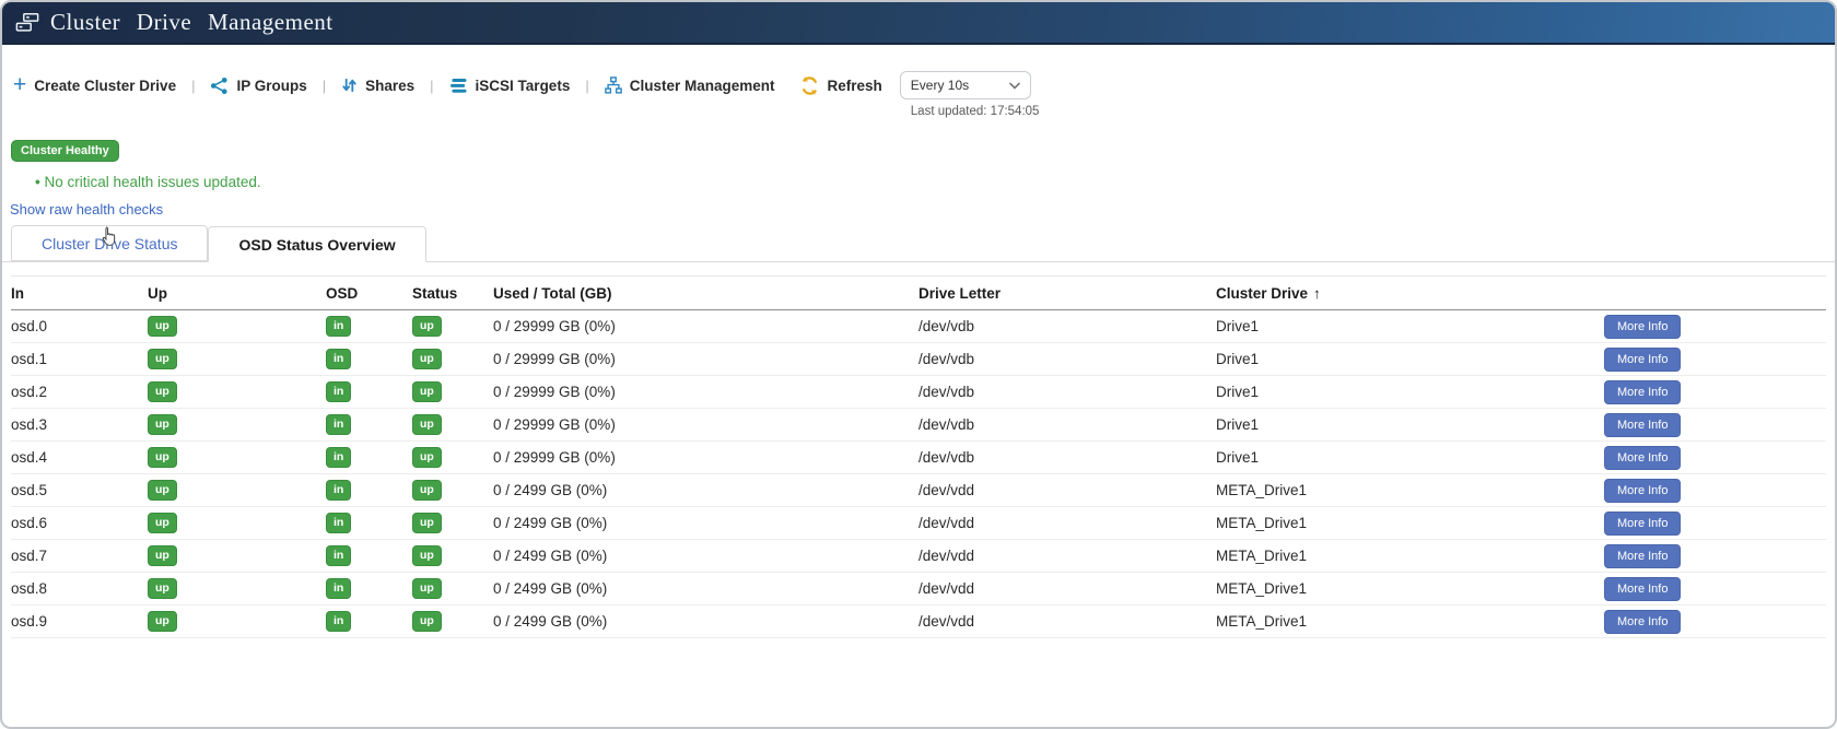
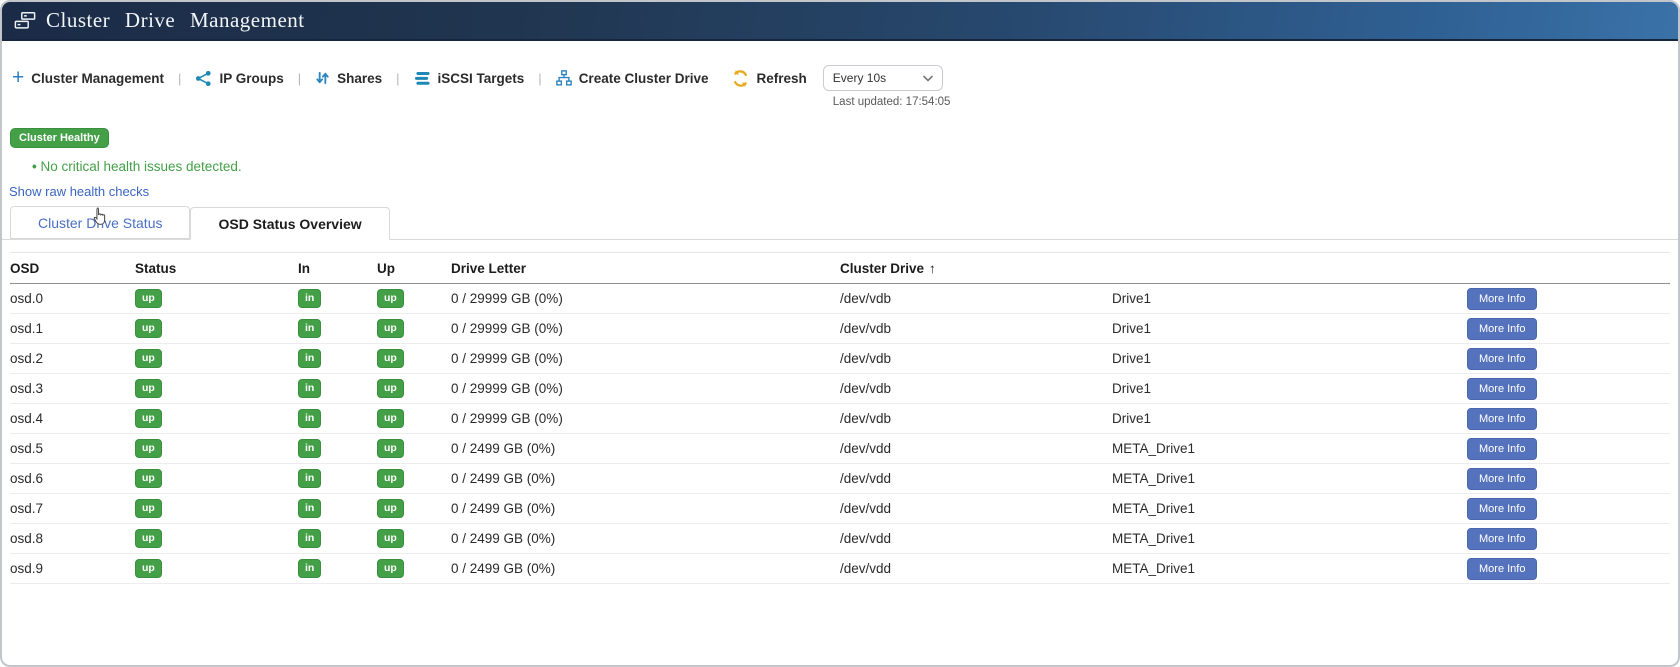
  Cluster Drive Management
  +
- Create Cluster Drive
+ Cluster Management
  IP Groups
  Shares
  iSCSI Targets
- Cluster Management
+ Create Cluster Drive
  Refresh
  Every 10s
  Last updated: 17:54:05
  Cluster Healthy
- No critical health issues updated.
+ No critical health issues detected.
  Show raw health checks
  Cluster Dve Status
  OSD Status Overview
- In
+ OSD
- Up
+ Status
- OSD
+ In
- Status
+ Up
- Used / Total (GB)
  Drive Letter
  Cluster Drive
  ↑
  osd.0
  up
  in
  up
  0 / 29999 GB (0%)
  /dev/vdb
  Drive1
  More Info
  osd.1
  up
  in
  up
  0 / 29999 GB (0%)
  /dev/vdb
  Drive1
  More Info
  osd.2
  up
  in
  up
  0 / 29999 GB (0%)
  /dev/vdb
  Drive1
  More Info
  osd.3
  up
  in
  up
  0 / 29999 GB (0%)
  /dev/vdb
  Drive1
  More Info
  osd.4
  up
  in
  up
  0 / 29999 GB (0%)
  /dev/vdb
  Drive1
  More Info
  osd.5
  up
  in
  up
  0 / 2499 GB (0%)
  /dev/vdd
  META_Drive1
  More Info
  osd.6
  up
  in
  up
  0 / 2499 GB (0%)
  /dev/vdd
  META_Drive1
  More Info
  osd.7
  up
  in
  up
  0 / 2499 GB (0%)
  /dev/vdd
  META_Drive1
  More Info
  osd.8
  up
  in
  up
  0 / 2499 GB (0%)
  /dev/vdd
  META_Drive1
  More Info
  osd.9
  up
  in
  up
  0 / 2499 GB (0%)
  /dev/vdd
  META_Drive1
  More Info
